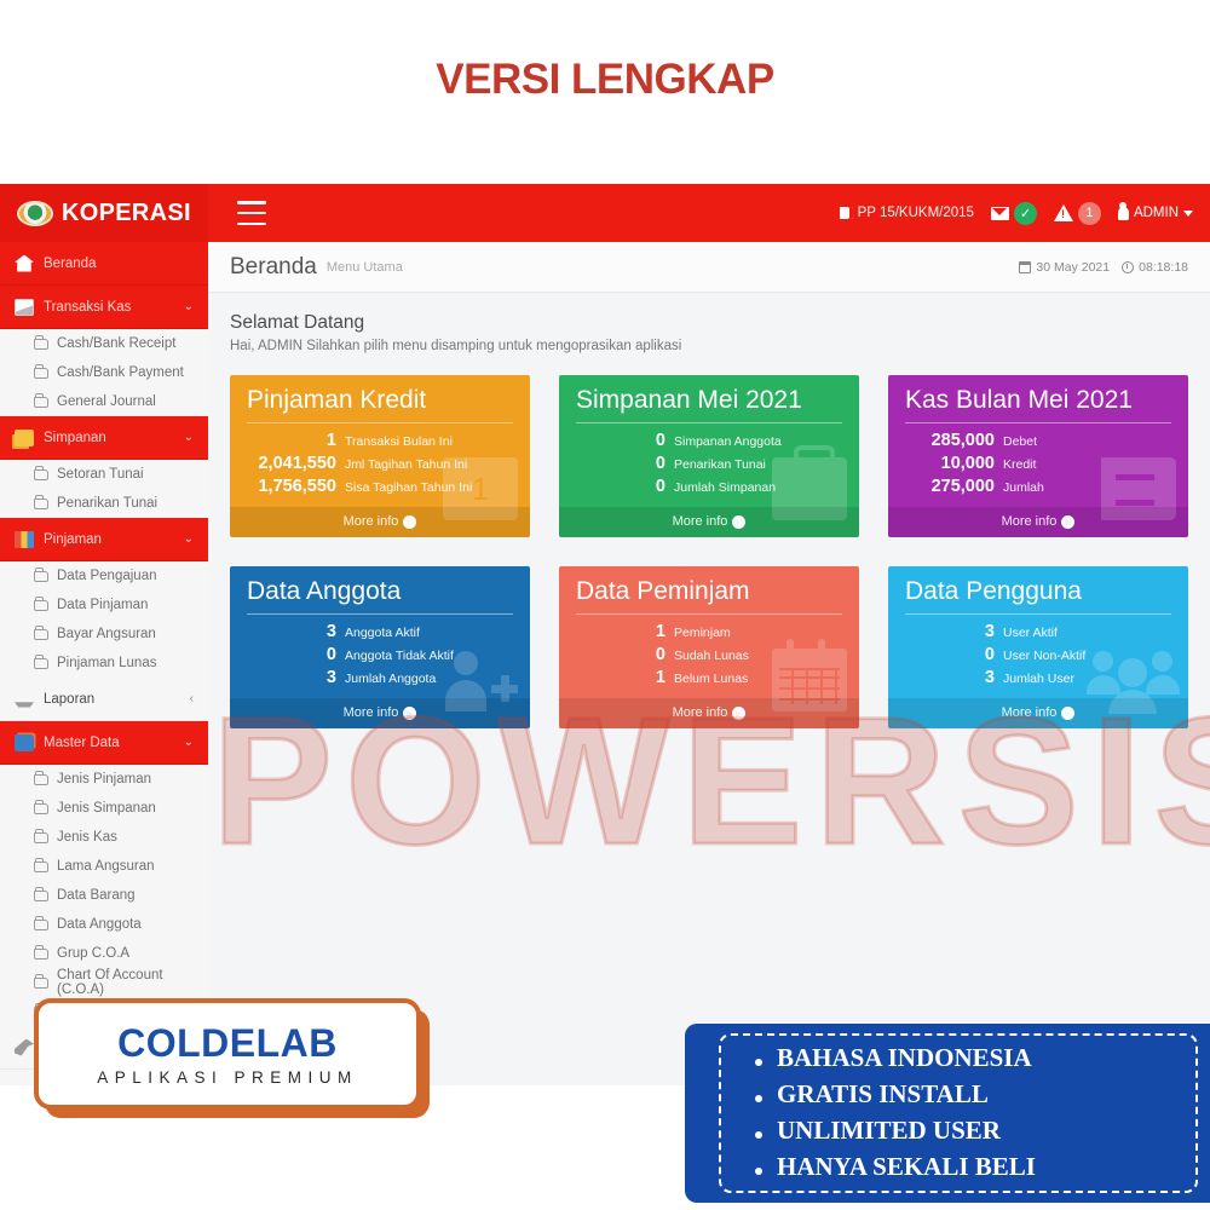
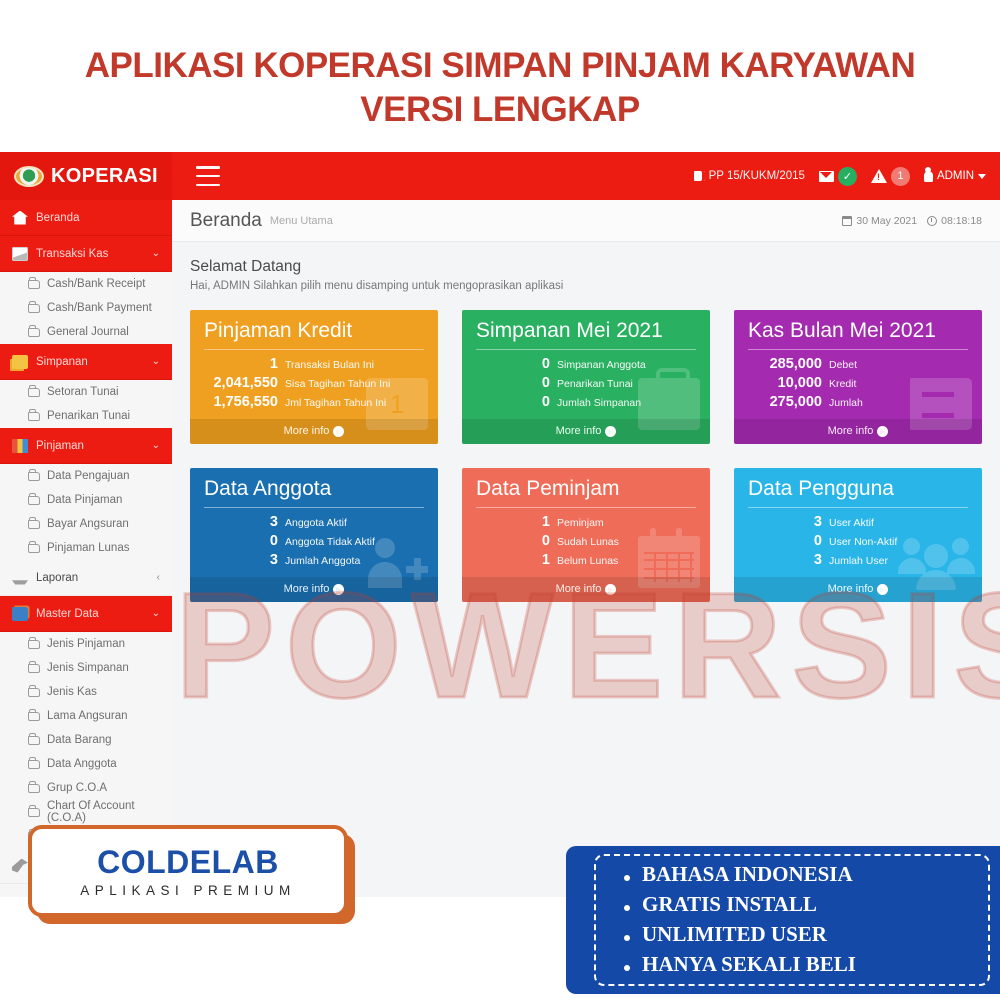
+ APLIKASI KOPERASI SIMPAN PINJAM KARYAWAN
  VERSI LENGKAP
  KOPERASI
  PP 15/KUKM/2015
  ✓
  1
  ADMIN
  Beranda
  Transaksi Kas
  ⌄
  Cash/Bank Receipt
  Cash/Bank Payment
  General Journal
  Simpanan
  ⌄
  Setoran Tunai
  Penarikan Tunai
  Pinjaman
  ⌄
  Data Pengajuan
  Data Pinjaman
  Bayar Angsuran
  Pinjaman Lunas
  Laporan
  ‹
  Master Data
  ⌄
  Jenis Pinjaman
  Jenis Simpanan
  Jenis Kas
  Lama Angsuran
  Data Barang
  Data Anggota
  Grup C.O.A
  Chart Of Account (C.O.A)
  Beranda
  Menu Utama
  30 May 2021
  08:18:18
  Selamat Datang
  Hai, ADMIN Silahkan pilih menu disamping untuk mengoprasikan aplikasi
  Pinjaman Kredit
  1
  Transaksi Bulan Ini
  2,041,550
- Jml Tagihan Tahun Ini
+ Sisa Tagihan Tahun Ini
  1,756,550
- Sisa Tagihan Tahun Ini
+ Jml Tagihan Tahun Ini
  More info ▶
  Simpanan Mei 2021
  0
  Simpanan Anggota
  0
  Penarikan Tunai
  0
  Jumlah Simpanan
  More info ▶
  Kas Bulan Mei 2021
  285,000
  Debet
  10,000
  Kredit
  275,000
  Jumlah
  More info ▶
  Data Anggota
  3
  Anggota Aktif
  0
  Anggota Tidak Aktif
  3
  Jumlah Anggota
  More info ▶
  Data Peminjam
  1
  Peminjam
  0
  Sudah Lunas
  1
  Belum Lunas
  More info ▶
  Data Pengguna
  3
  User Aktif
  0
  User Non-Aktif
  3
  Jumlah User
  More info ▶
  POWERSI
  COLDELAB
  APLIKASI PREMIUM
  BAHASA INDONESIA
  GRATIS INSTALL
  UNLIMITED USER
  HANYA SEKALI BELI
